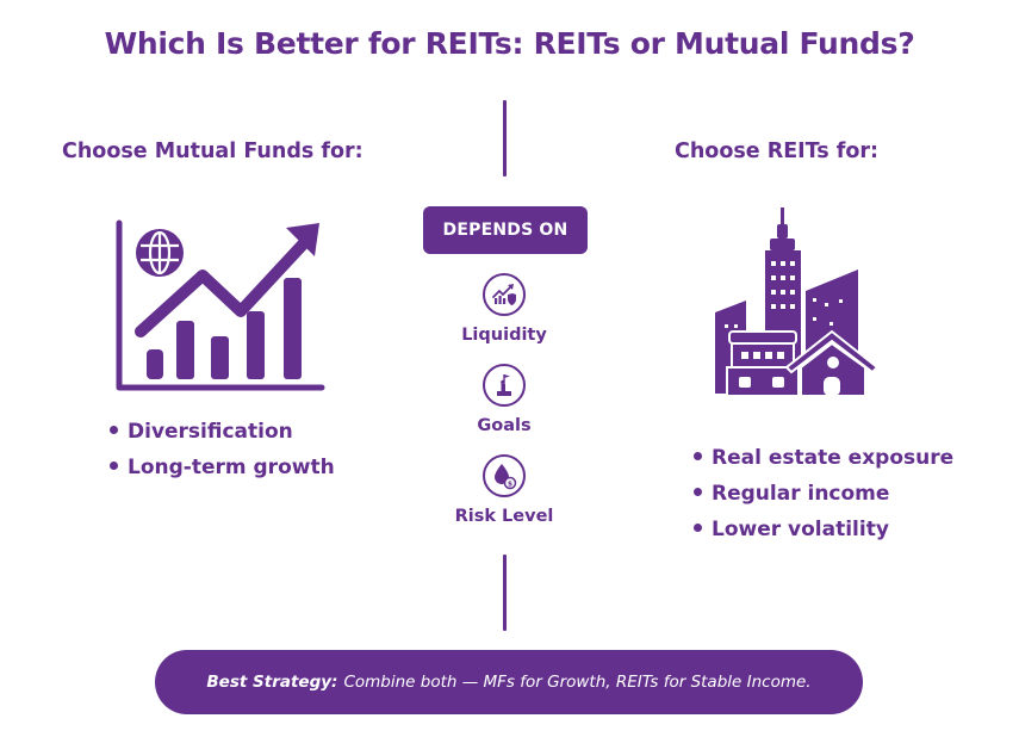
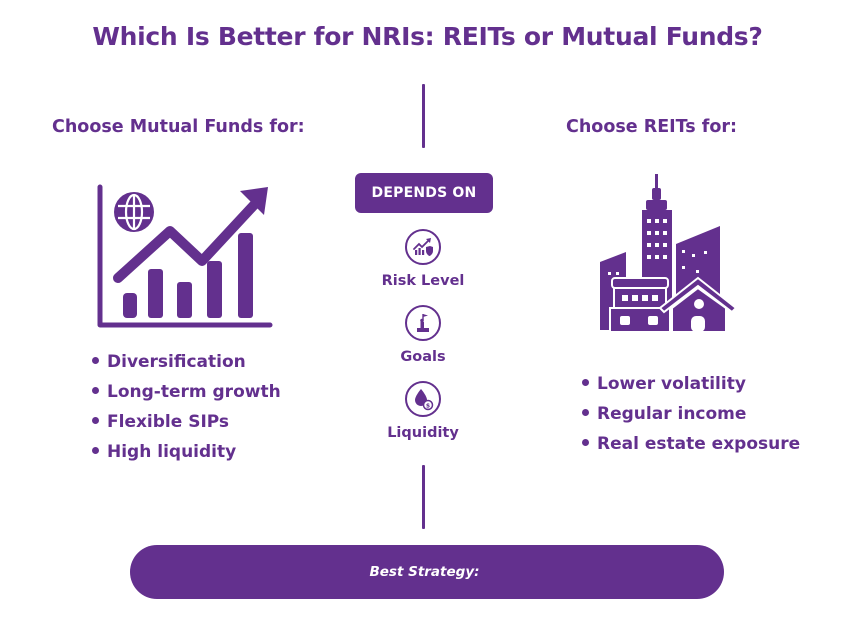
- Which Is Better for REITs: REITs or Mutual Funds?
+ Which Is Better for NRIs: REITs or Mutual Funds?
  Choose Mutual Funds for:
  Diversification
  Long-term growth
+ Flexible SIPs
+ High liquidity
  DEPENDS ON
- Liquidity
+ Risk Level
  Goals
- Risk Level
+ Liquidity
  Choose REITs for:
- Real estate exposure
+ Lower volatility
  Regular income
- Lower volatility
+ Real estate exposure
  Best Strategy:
- Combine both — MFs for Growth, REITs for Stable Income.
